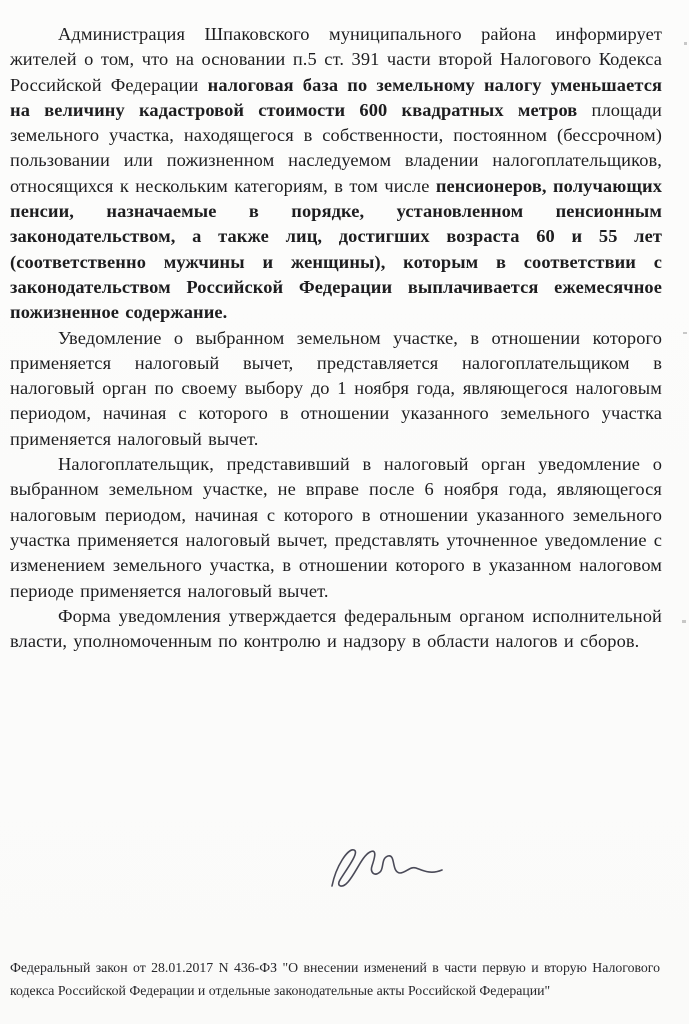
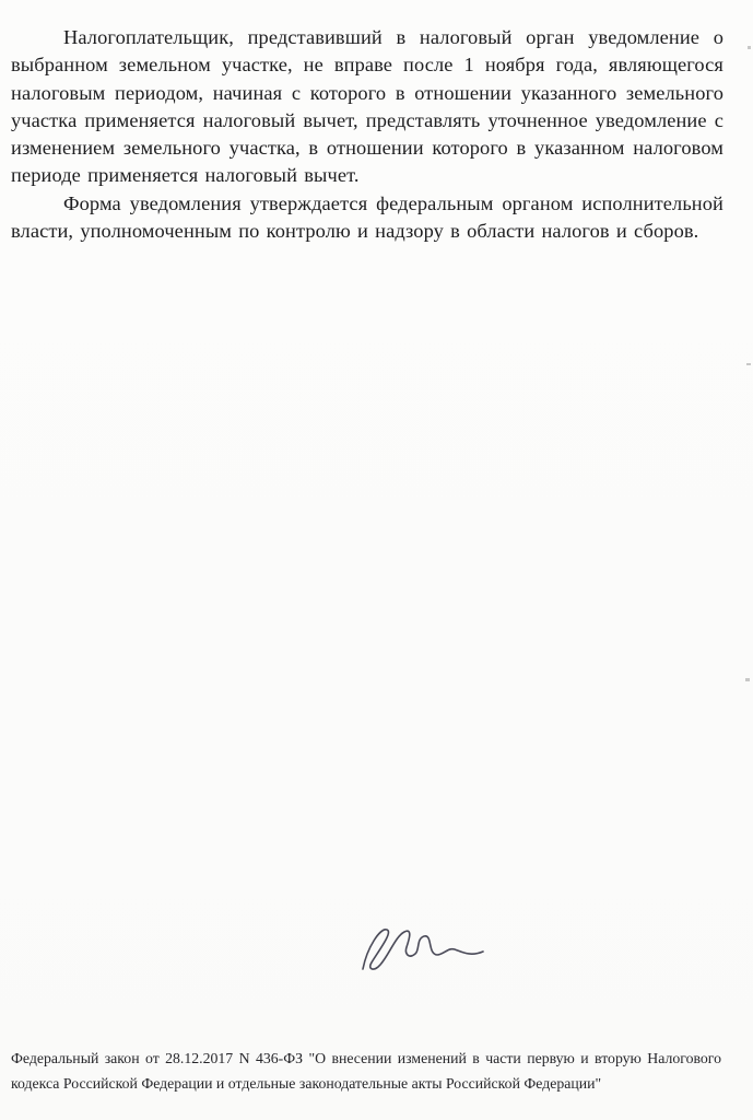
- Администрация Шпаковского муниципального района информирует жителей о том, что на основании п.5 ст. 391 части второй Налогового Кодекса Российской Федерации налоговая база по земельному налогу уменьшается на величину кадастровой стоимости 600 квадратных метров площади земельного участка, находящегося в собственности, постоянном (бессрочном) пользовании или пожизненном наследуемом владении налогоплательщиков, относящихся к нескольким категориям, в том числе пенсионеров, получающих пенсии, назначаемые в порядке, установленном пенсионным законодательством, а также лиц, достигших возраста 60 и 55 лет (соответственно мужчины и женщины), которым в соответствии с законодательством Российской Федерации выплачивается ежемесячное пожизненное содержание.
- Уведомление о выбранном земельном участке, в отношении которого применяется налоговый вычет, представляется налогоплательщиком в налоговый орган по своему выбору до 1 ноября года, являющегося налоговым периодом, начиная с которого в отношении указанного земельного участка применяется налоговый вычет.
- Налогоплательщик, представивший в налоговый орган уведомление о выбранном земельном участке, не вправе после 6 ноября года, являющегося налоговым периодом, начиная с которого в отношении указанного земельного участка применяется налоговый вычет, представлять уточненное уведомление с изменением земельного участка, в отношении которого в указанном налоговом периоде применяется налоговый вычет.
+ Налогоплательщик, представивший в налоговый орган уведомление о выбранном земельном участке, не вправе после 1 ноября года, являющегося налоговым периодом, начиная с которого в отношении указанного земельного участка применяется налоговый вычет, представлять уточненное уведомление с изменением земельного участка, в отношении которого в указанном налоговом периоде применяется налоговый вычет.
  Форма уведомления утверждается федеральным органом исполнительной власти, уполномоченным по контролю и надзору в области налогов и сборов.
- Федеральный закон от 28.01.2017 N 436-ФЗ "О внесении изменений в части первую и вторую Налогового кодекса Российской Федерации и отдельные законодательные акты Российской Федерации"
+ Федеральный закон от 28.12.2017 N 436-ФЗ "О внесении изменений в части первую и вторую Налогового кодекса Российской Федерации и отдельные законодательные акты Российской Федерации"
